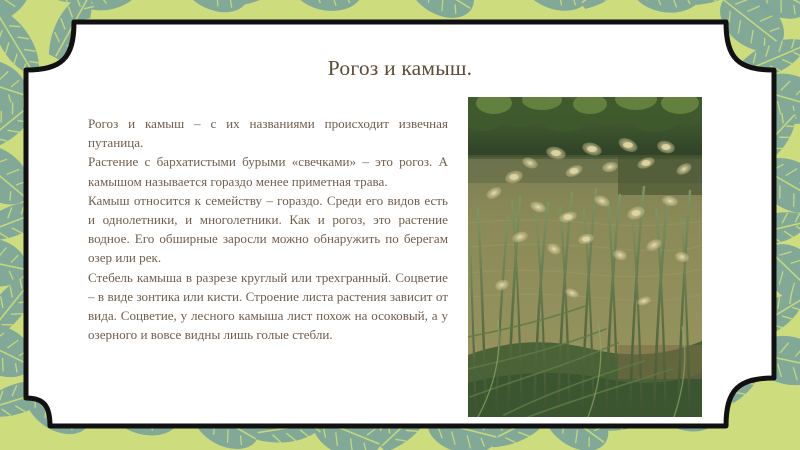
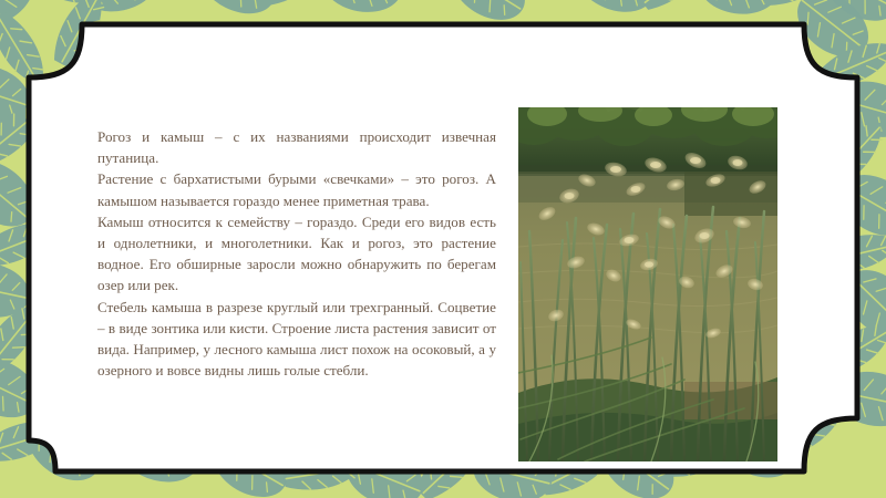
- Рогоз и камыш.
  Рогоз и камыш – с их названиями происходит извечная путаница.
  Растение с бархатистыми бурыми «свечками» – это рогоз. А камышом называется гораздо менее приметная трава.
  Камыш относится к семейству – гораздо. Среди его видов есть и однолетники, и многолетники. Как и рогоз, это растение водное. Его обширные заросли можно обнаружить по берегам озер или рек.
- Стебель камыша в разрезе круглый или трехгранный. Соцветие – в виде зонтика или кисти. Строение листа растения зависит от вида. Соцветие, у лесного камыша лист похож на осоковый, а у озерного и вовсе видны лишь голые стебли.
+ Стебель камыша в разрезе круглый или трехгранный. Соцветие – в виде зонтика или кисти. Строение листа растения зависит от вида. Например, у лесного камыша лист похож на осоковый, а у озерного и вовсе видны лишь голые стебли.
